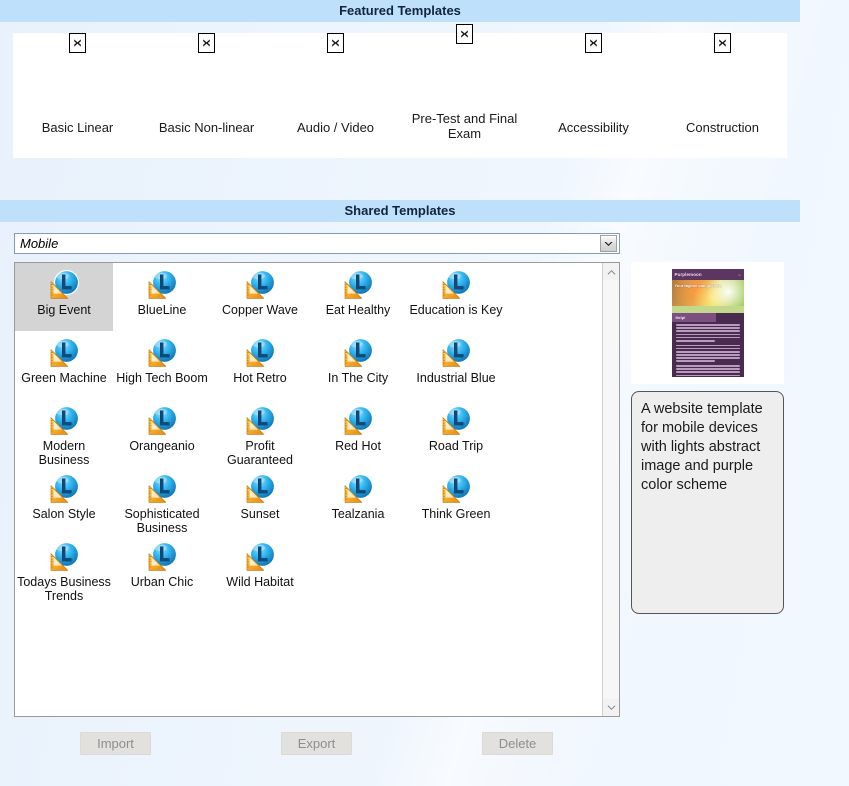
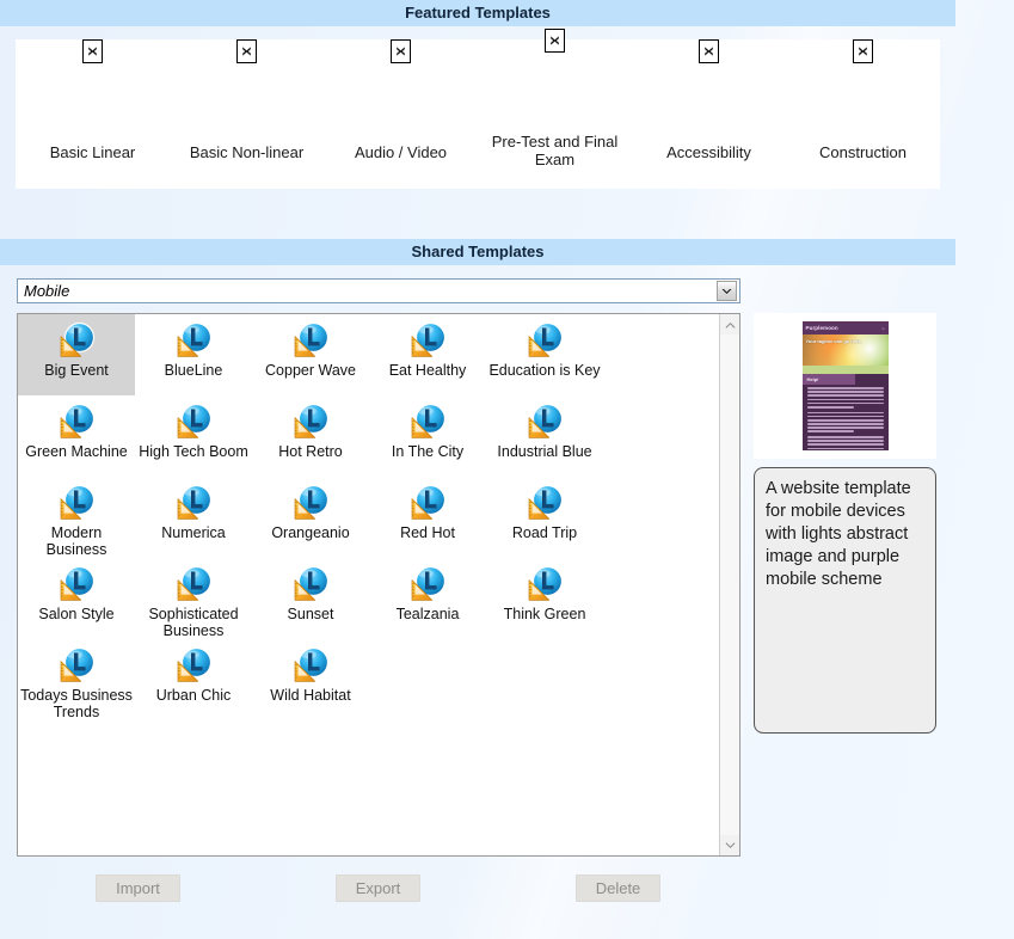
  Featured Templates
  Basic Linear
  Basic Non-linear
  Audio / Video
  Pre-Test and Final Exam
  Accessibility
  Construction
  Shared Templates
  Mobile
  Big Event
  BlueLine
  Copper Wave
  Eat Healthy
  Education is Key
  Green Machine
  High Tech Boom
  Hot Retro
  In The City
  Industrial Blue
  Modern Business
+ Numerica
  Orangeanio
- Profit Guaranteed
  Red Hot
  Road Trip
  Salon Style
  Sophisticated Business
  Sunset
  Tealzania
  Think Green
  Todays Business Trends
  Urban Chic
  Wild Habitat
- A website template for mobile devices with lights abstract image and purple color scheme
+ A website template for mobile devices with lights abstract image and purple mobile scheme
  Import
  Export
  Delete
